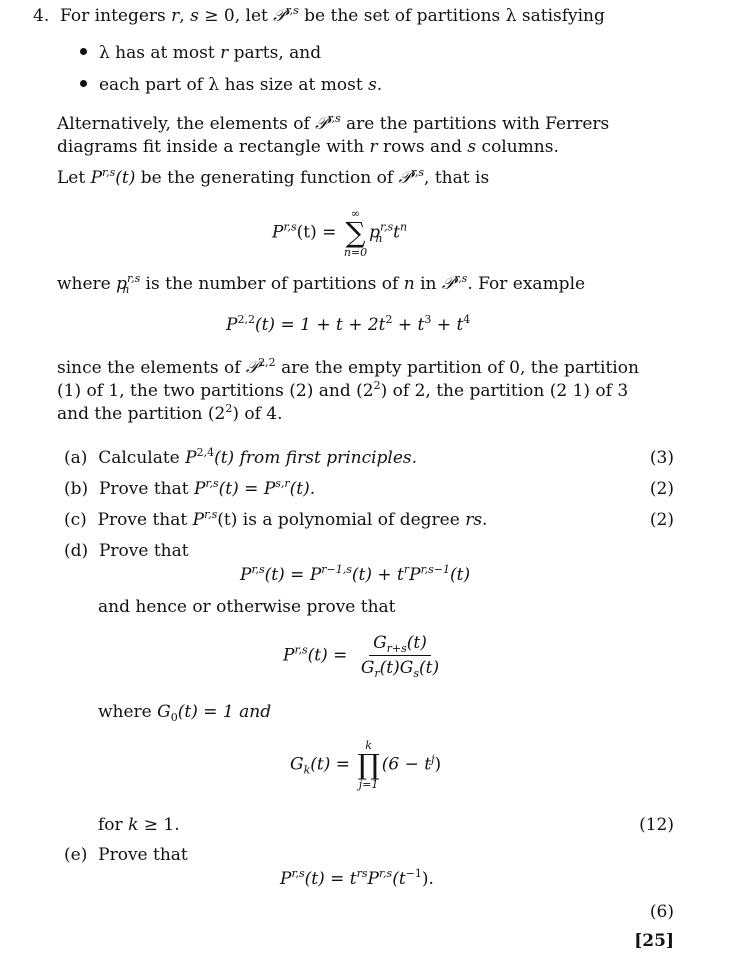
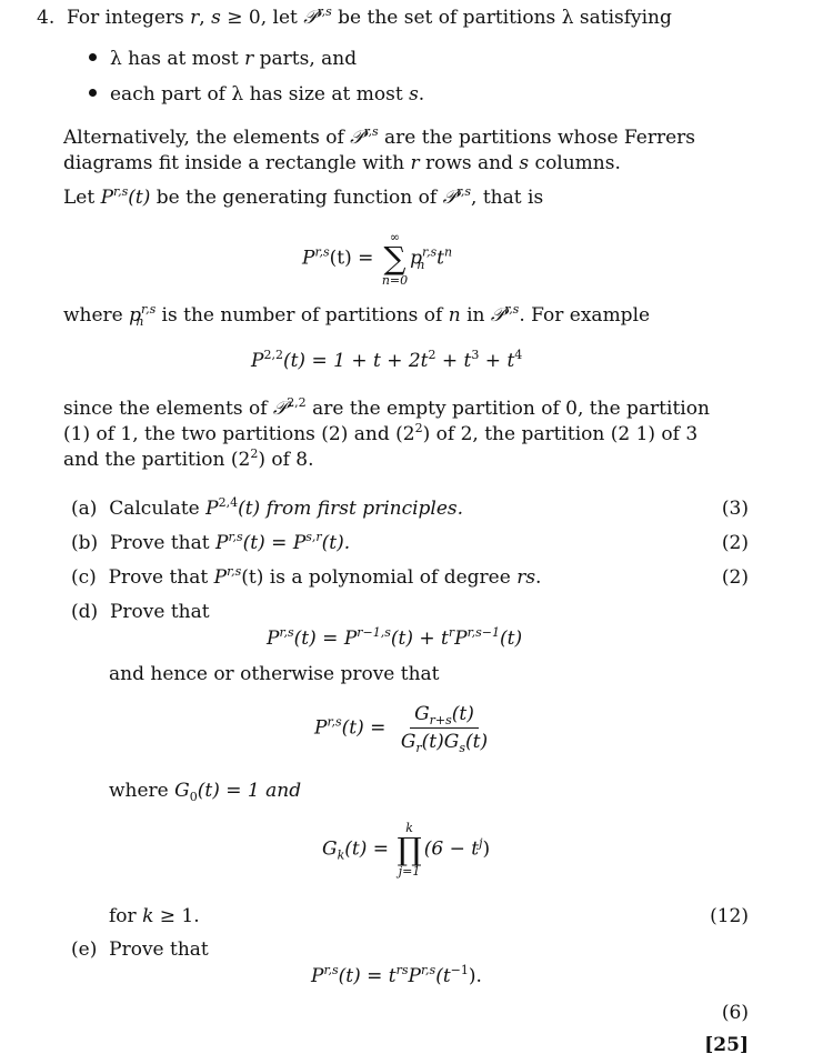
  4. For integers r, s ≥ 0, let 𝒫r,s be the set of partitions λ satisfying
  λ has at most r parts, and
  each part of λ has size at most s.
- Alternatively, the elements of 𝒫r,s are the partitions with Ferrers
+ Alternatively, the elements of 𝒫r,s are the partitions whose Ferrers
  diagrams fit inside a rectangle with r rows and s columns.
  Let Pr,s(t) be the generating function of 𝒫r,s, that is
  Pr,s(t) =
  ∞
  ∑
  n=0
  pr,sn tn
  where pr,sn is the number of partitions of n in 𝒫r,s. For example
  P2,2(t) = 1 + t + 2t2 + t3 + t4
  since the elements of 𝒫2,2 are the empty partition of 0, the partition
  (1) of 1, the two partitions (2) and (22) of 2, the partition (2 1) of 3
- and the partition (22) of 4.
+ and the partition (22) of 8.
  (a) Calculate P2,4(t) from first principles.
  (3)
  (b) Prove that Pr,s(t) = Ps,r(t).
  (2)
  (c) Prove that Pr,s(t) is a polynomial of degree rs.
  (2)
  (d) Prove that
  Pr,s(t) = Pr−1,s(t) + trPr,s−1(t)
  and hence or otherwise prove that
  Pr,s(t) =
  Gr+s(t)
  Gr(t)Gs(t)
  where G0(t) = 1 and
  Gk(t) =
  k
  ∏
  j=1
  (6 − tj)
  for k ≥ 1.
  (12)
  (e) Prove that
  Pr,s(t) = trsPr,s(t−1).
  (6)
  [25]
